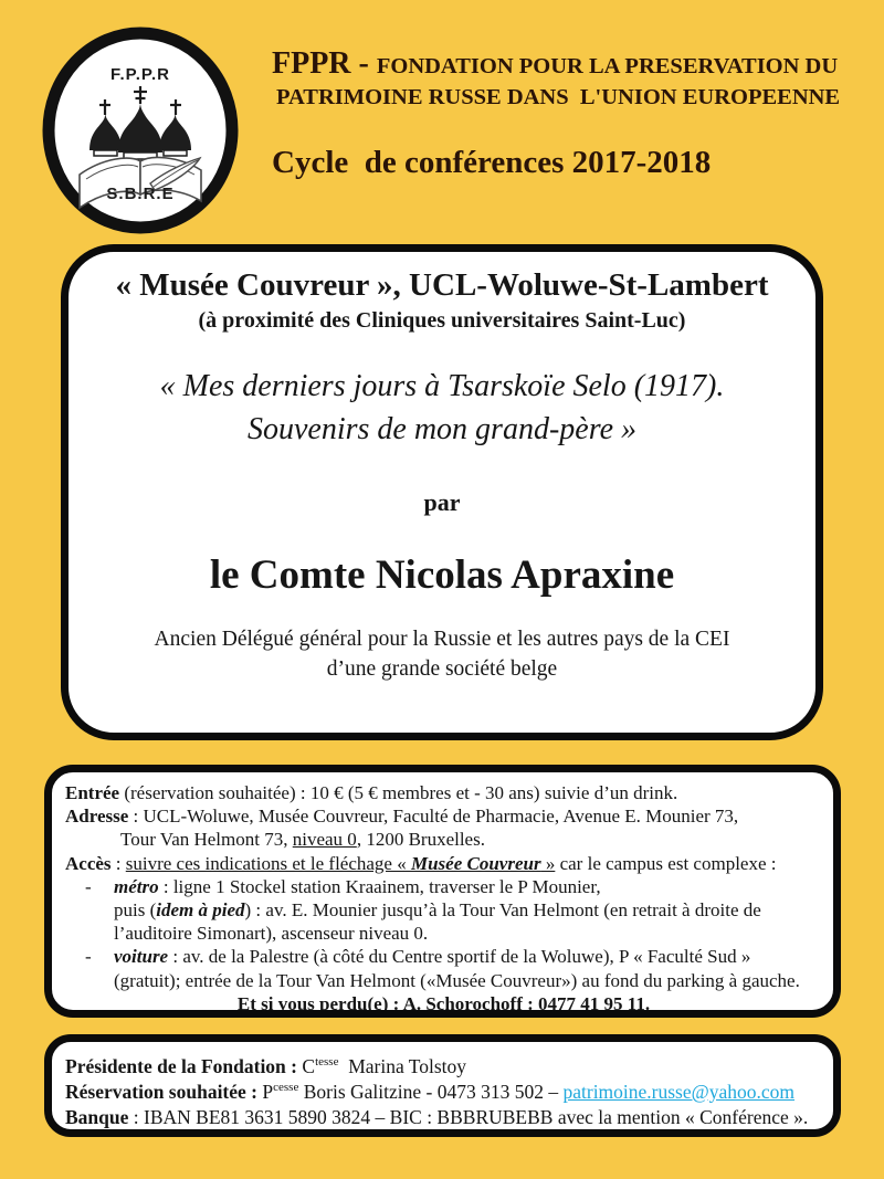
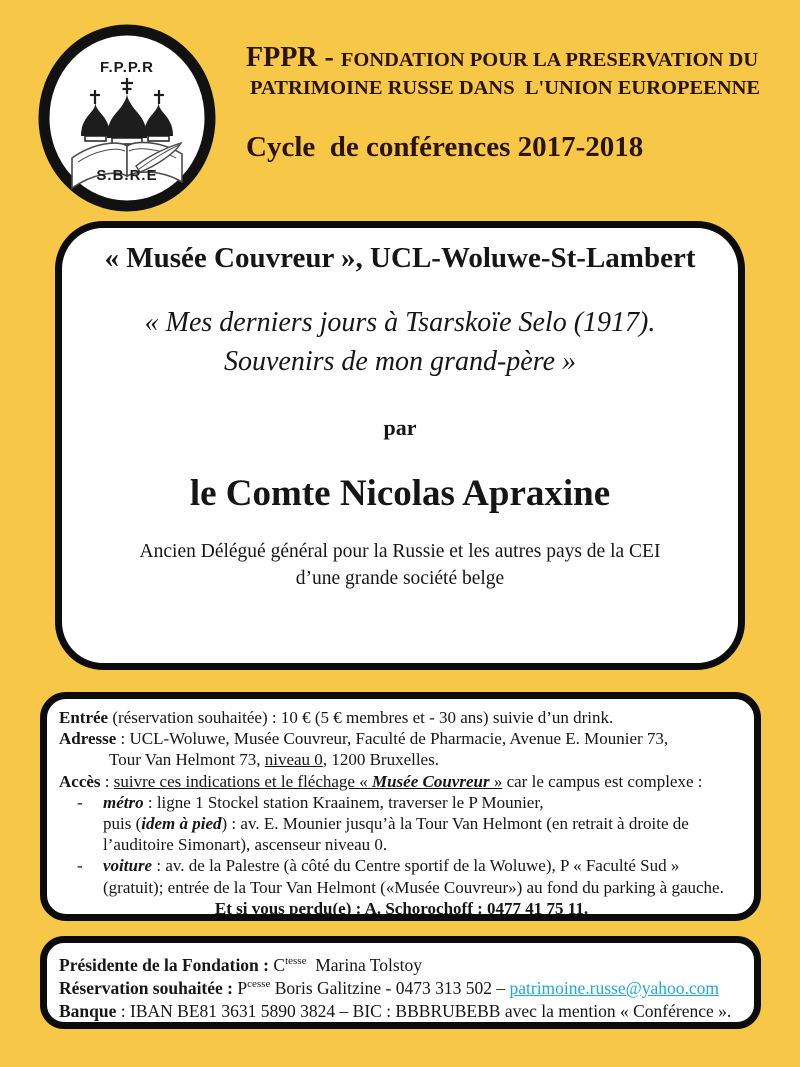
  F.P.P.R
  S.B.R.E
  FPPR - FONDATION POUR LA PRESERVATION DU
  PATRIMOINE RUSSE DANS L'UNION EUROPEENNE
  Cycle de conférences 2017-2018
  « Musée Couvreur », UCL-Woluwe-St-Lambert
- (à proximité des Cliniques universitaires Saint-Luc)
  « Mes derniers jours à Tsarskoïe Selo (1917).
  Souvenirs de mon grand-père »
  par
  le Comte Nicolas Apraxine
  Ancien Délégué général pour la Russie et les autres pays de la CEI
  d’une grande société belge
  Entrée (réservation souhaitée) : 10 € (5 € membres et - 30 ans) suivie d’un drink.
  Adresse : UCL-Woluwe, Musée Couvreur, Faculté de Pharmacie, Avenue E. Mounier 73,
  Tour Van Helmont 73, niveau 0, 1200 Bruxelles.
  Accès : suivre ces indications et le fléchage « Musée Couvreur » car le campus est complexe :
  -
  métro : ligne 1 Stockel station Kraainem, traverser le P Mounier,
  puis (idem à pied) : av. E. Mounier jusqu’à la Tour Van Helmont (en retrait à droite de
  l’auditoire Simonart), ascenseur niveau 0.
  -
  voiture : av. de la Palestre (à côté du Centre sportif de la Woluwe), P « Faculté Sud »
  (gratuit); entrée de la Tour Van Helmont («Musée Couvreur») au fond du parking à gauche.
- Et si vous perdu(e) : A. Schorochoff : 0477 41 95 11.
+ Et si vous perdu(e) : A. Schorochoff : 0477 41 75 11.
  Présidente de la Fondation : Ctesse Marina Tolstoy
  Réservation souhaitée : Pcesse Boris Galitzine - 0473 313 502 – patrimoine.russe@yahoo.com
  Banque : IBAN BE81 3631 5890 3824 – BIC : BBBRUBEBB avec la mention « Conférence ».
